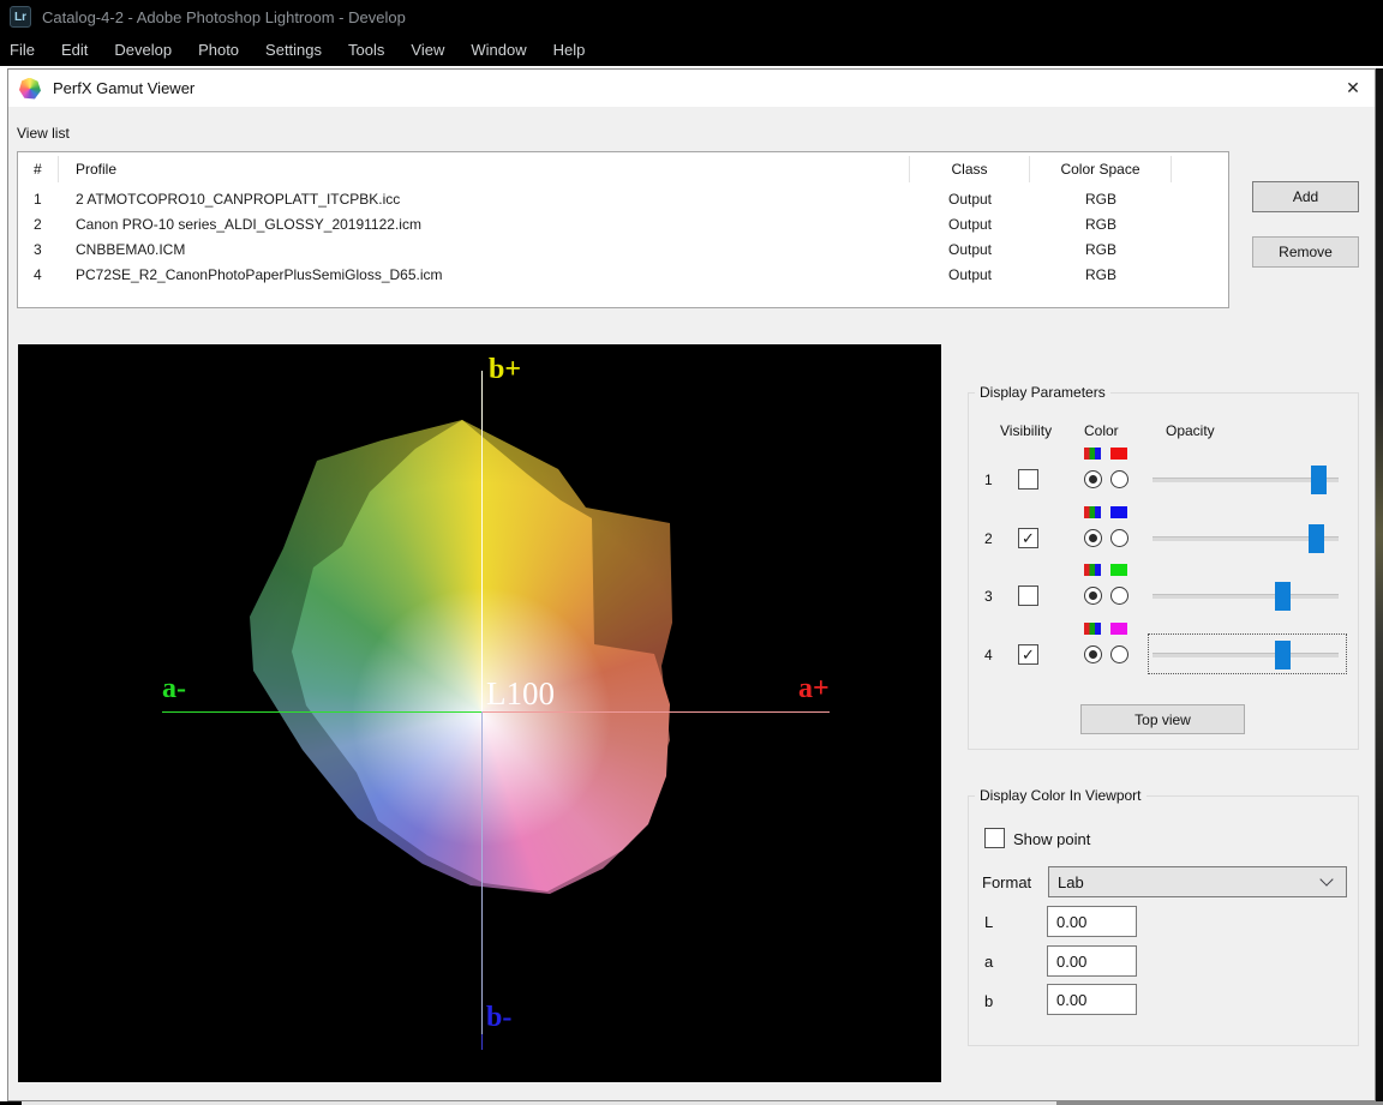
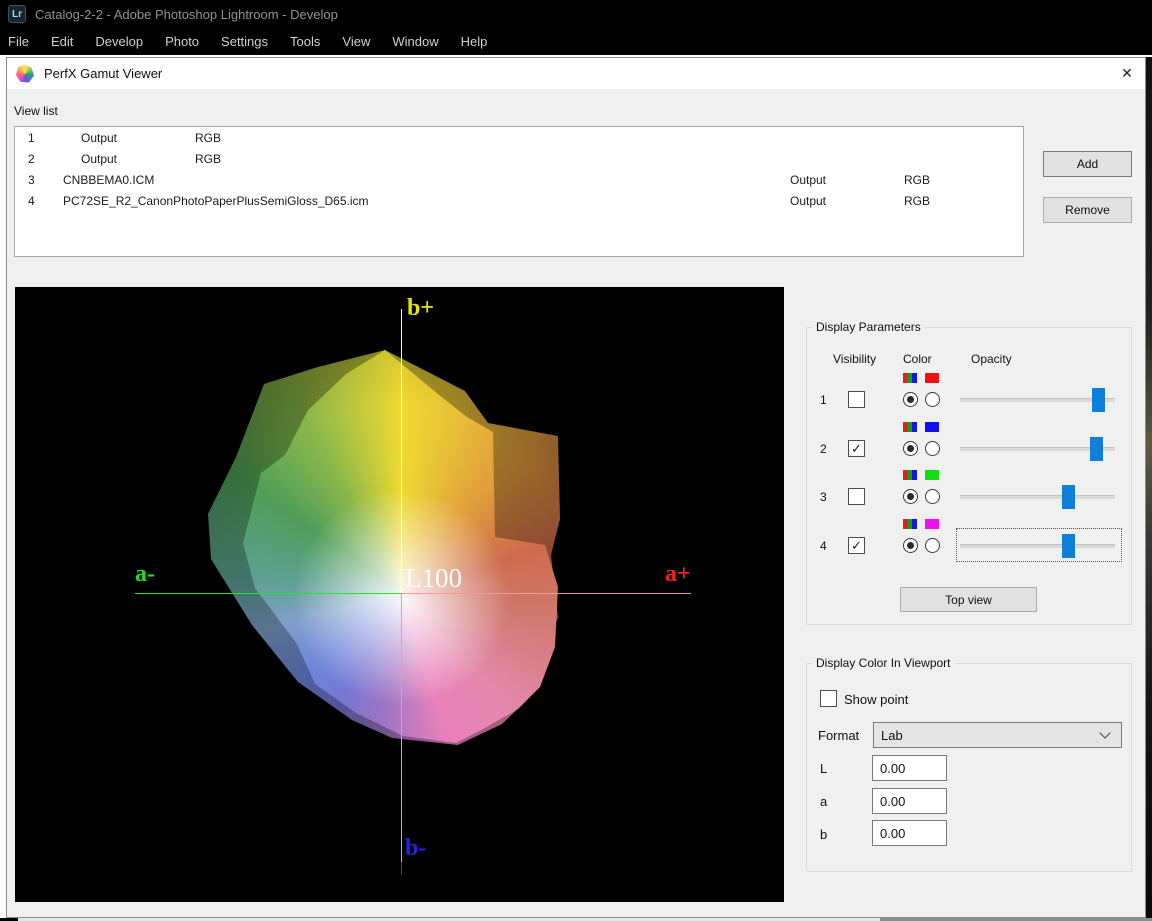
  Lr
- Catalog-4-2 - Adobe Photoshop Lightroom - Develop
+ Catalog-2-2 - Adobe Photoshop Lightroom - Develop
  File
  Edit
  Develop
  Photo
  Settings
  Tools
  View
  Window
  Help
  PerfX Gamut Viewer
  ✕
  View list
- #
- Profile
- Class
- Color Space
  1
- 2 ATMOTCOPRO10_CANPROPLATT_ITCPBK.icc
  Output
  RGB
  2
- Canon PRO-10 series_ALDI_GLOSSY_20191122.icm
  Output
  RGB
  3
  CNBBEMA0.ICM
  Output
  RGB
  4
  PC72SE_R2_CanonPhotoPaperPlusSemiGloss_D65.icm
  Output
  RGB
  Add
  Remove
  b+
  a-
  a+
  b-
  L100
  Display Parameters
  Visibility
  Color
  Opacity
  1
  2
  ✓
  3
  4
  ✓
  Top view
  Display Color In Viewport
  Show point
  Format
  Lab
  L
  0.00
  a
  0.00
  b
  0.00
